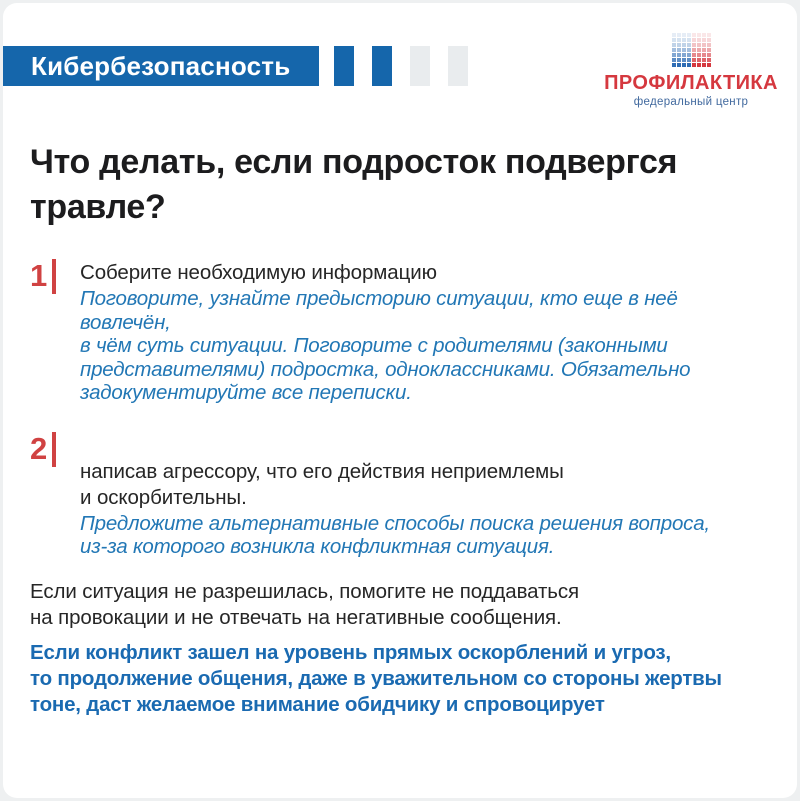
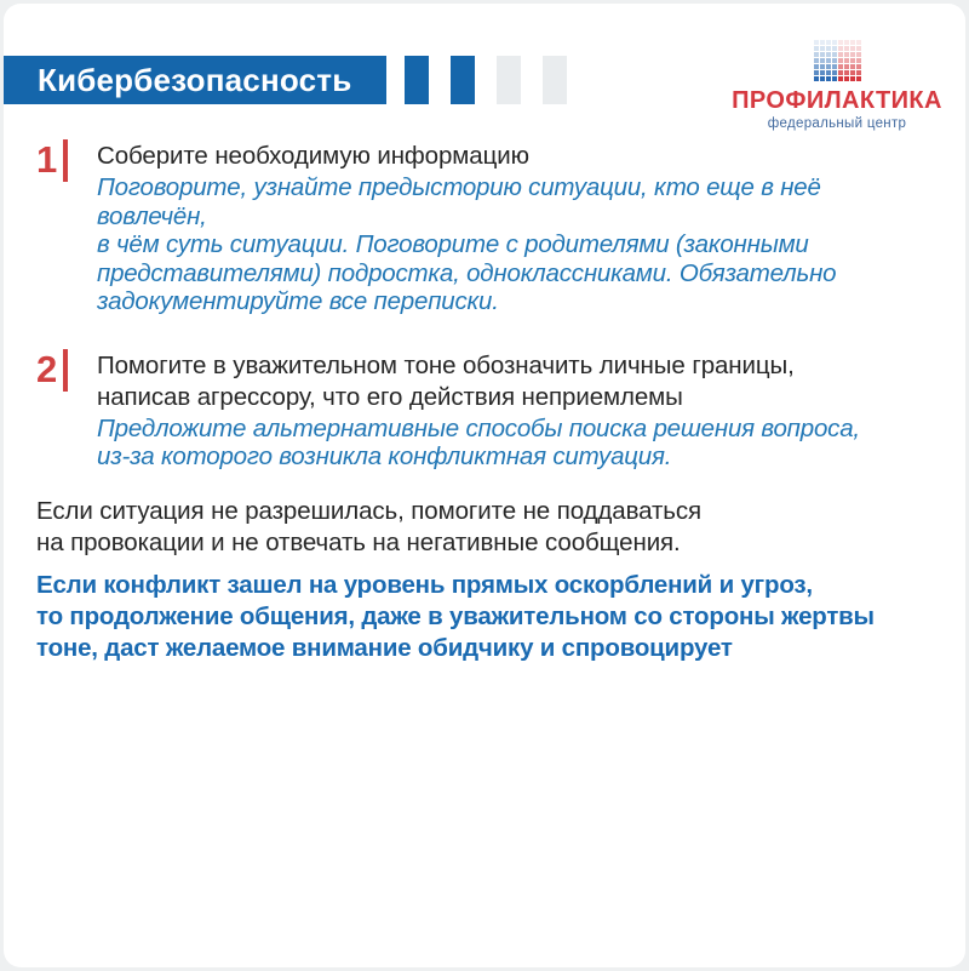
  Кибербезопасность
  ПРОФИЛАКТИКА
  федеральный центр
- Что делать, если подросток подвергся
- травле?
  1
  Соберите необходимую информацию
  Поговорите, узнайте предысторию ситуации, кто еще в неё вовлечён,
  в чём суть ситуации. Поговорите с родителями (законными
  представителями) подростка, одноклассниками. Обязательно
  задокументируйте все переписки.
  2
+ Помогите в уважительном тоне обозначить личные границы,
  написав агрессору, что его действия неприемлемы
- и оскорбительны.
  Предложите альтернативные способы поиска решения вопроса,
  из-за которого возникла конфликтная ситуация.
  Если ситуация не разрешилась, помогите не поддаваться
  на провокации и не отвечать на негативные сообщения.
  Если конфликт зашел на уровень прямых оскорблений и угроз,
  то продолжение общения, даже в уважительном со стороны жертвы
  тоне, даст желаемое внимание обидчику и спровоцирует
